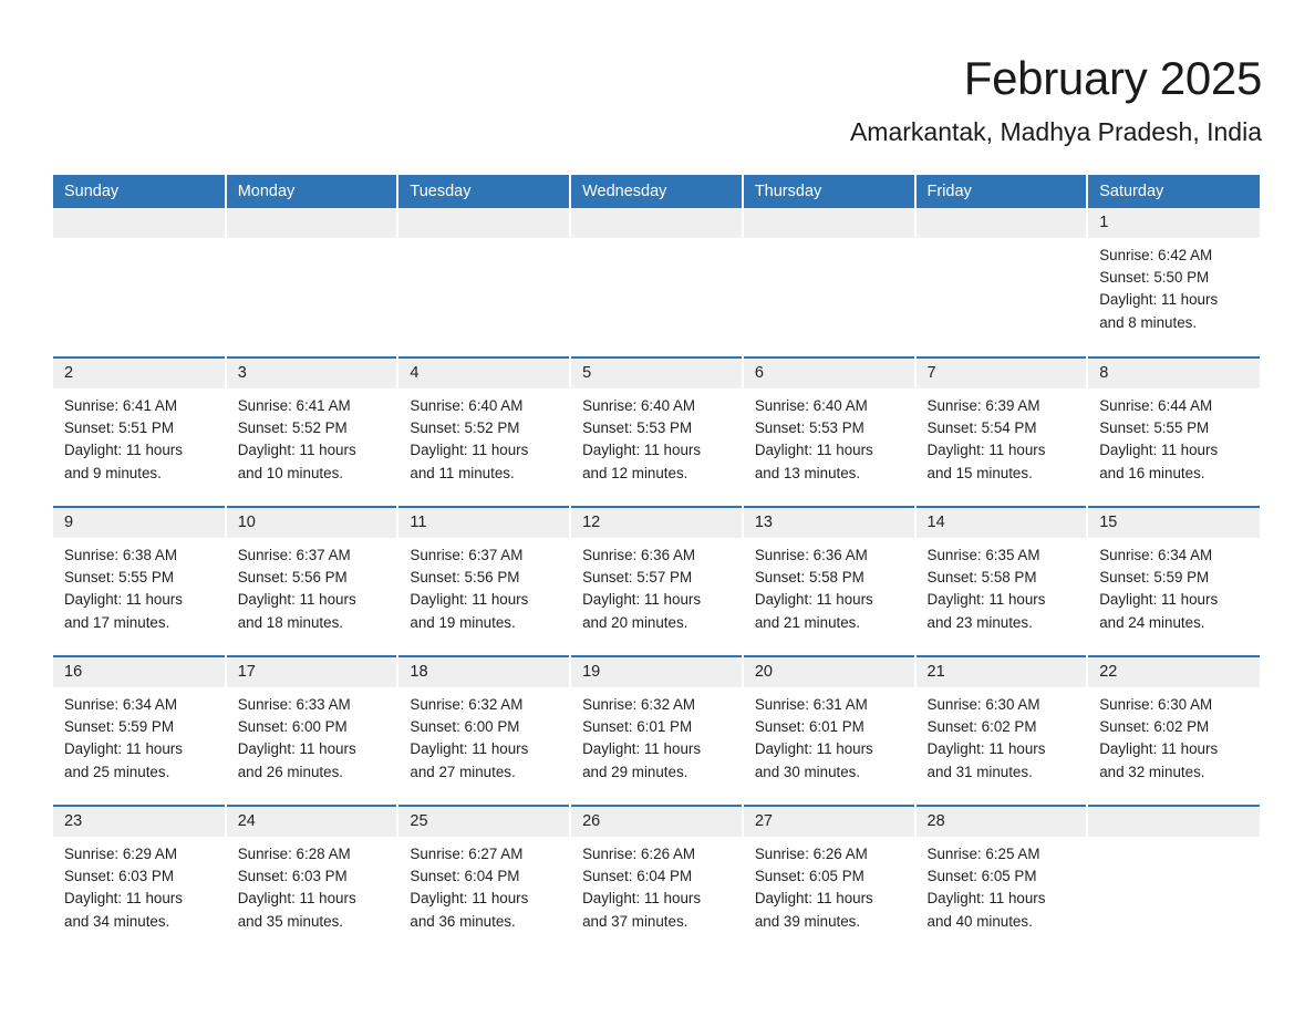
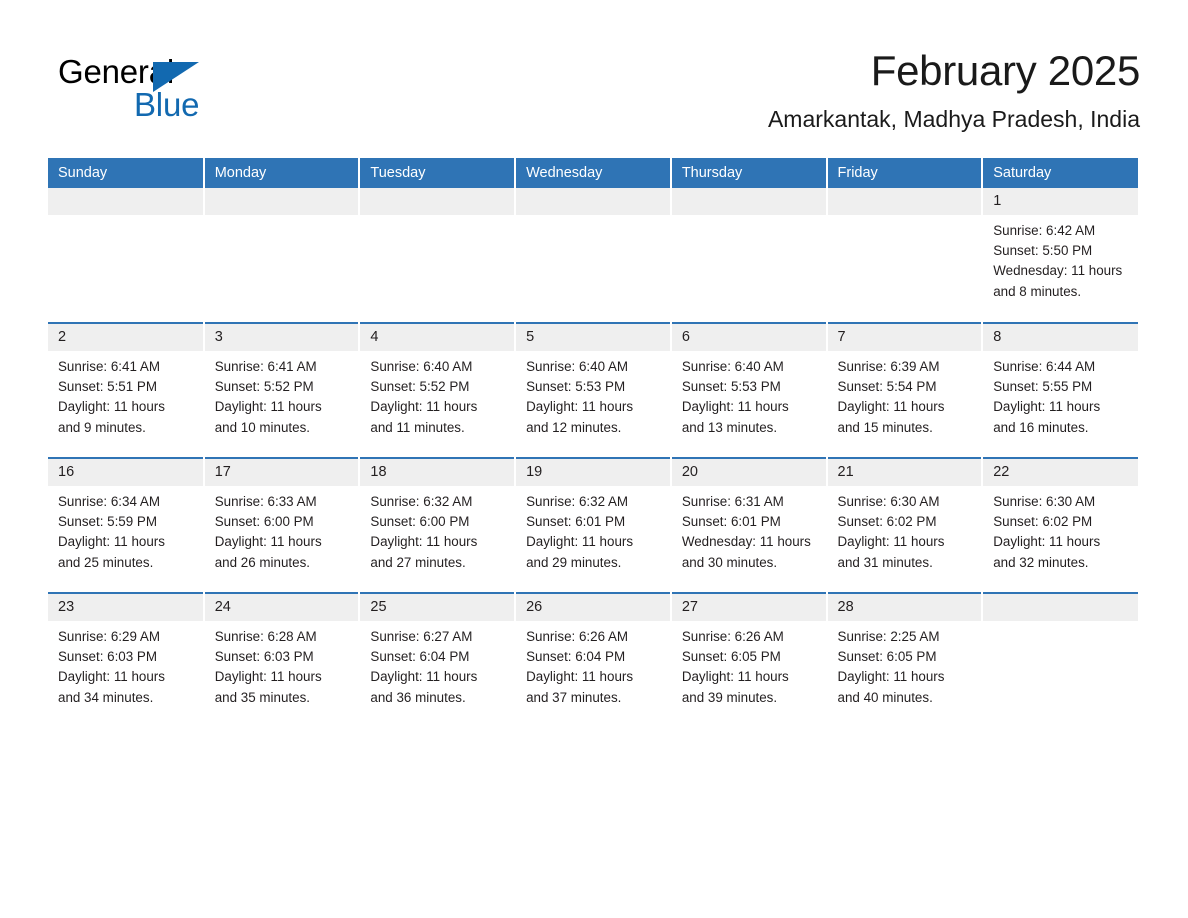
+ General
+ Blue
  February 2025
  Amarkantak, Madhya Pradesh, India
  Sunday	Monday	Tuesday	Wednesday	Thursday	Friday	Saturday
- 						1Sunrise: 6:42 AM Sunset: 5:50 PM Daylight: 11 hours and 8 minutes.
+ 						1Sunrise: 6:42 AM Sunset: 5:50 PM Wednesday: 11 hours and 8 minutes.
  2Sunrise: 6:41 AM Sunset: 5:51 PM Daylight: 11 hours and 9 minutes.	3Sunrise: 6:41 AM Sunset: 5:52 PM Daylight: 11 hours and 10 minutes.	4Sunrise: 6:40 AM Sunset: 5:52 PM Daylight: 11 hours and 11 minutes.	5Sunrise: 6:40 AM Sunset: 5:53 PM Daylight: 11 hours and 12 minutes.	6Sunrise: 6:40 AM Sunset: 5:53 PM Daylight: 11 hours and 13 minutes.	7Sunrise: 6:39 AM Sunset: 5:54 PM Daylight: 11 hours and 15 minutes.	8Sunrise: 6:44 AM Sunset: 5:55 PM Daylight: 11 hours and 16 minutes.
- 9Sunrise: 6:38 AM Sunset: 5:55 PM Daylight: 11 hours and 17 minutes.	10Sunrise: 6:37 AM Sunset: 5:56 PM Daylight: 11 hours and 18 minutes.	11Sunrise: 6:37 AM Sunset: 5:56 PM Daylight: 11 hours and 19 minutes.	12Sunrise: 6:36 AM Sunset: 5:57 PM Daylight: 11 hours and 20 minutes.	13Sunrise: 6:36 AM Sunset: 5:58 PM Daylight: 11 hours and 21 minutes.	14Sunrise: 6:35 AM Sunset: 5:58 PM Daylight: 11 hours and 23 minutes.	15Sunrise: 6:34 AM Sunset: 5:59 PM Daylight: 11 hours and 24 minutes.
- 16Sunrise: 6:34 AM Sunset: 5:59 PM Daylight: 11 hours and 25 minutes.	17Sunrise: 6:33 AM Sunset: 6:00 PM Daylight: 11 hours and 26 minutes.	18Sunrise: 6:32 AM Sunset: 6:00 PM Daylight: 11 hours and 27 minutes.	19Sunrise: 6:32 AM Sunset: 6:01 PM Daylight: 11 hours and 29 minutes.	20Sunrise: 6:31 AM Sunset: 6:01 PM Daylight: 11 hours and 30 minutes.	21Sunrise: 6:30 AM Sunset: 6:02 PM Daylight: 11 hours and 31 minutes.	22Sunrise: 6:30 AM Sunset: 6:02 PM Daylight: 11 hours and 32 minutes.
+ 16Sunrise: 6:34 AM Sunset: 5:59 PM Daylight: 11 hours and 25 minutes.	17Sunrise: 6:33 AM Sunset: 6:00 PM Daylight: 11 hours and 26 minutes.	18Sunrise: 6:32 AM Sunset: 6:00 PM Daylight: 11 hours and 27 minutes.	19Sunrise: 6:32 AM Sunset: 6:01 PM Daylight: 11 hours and 29 minutes.	20Sunrise: 6:31 AM Sunset: 6:01 PM Wednesday: 11 hours and 30 minutes.	21Sunrise: 6:30 AM Sunset: 6:02 PM Daylight: 11 hours and 31 minutes.	22Sunrise: 6:30 AM Sunset: 6:02 PM Daylight: 11 hours and 32 minutes.
- 23Sunrise: 6:29 AM Sunset: 6:03 PM Daylight: 11 hours and 34 minutes.	24Sunrise: 6:28 AM Sunset: 6:03 PM Daylight: 11 hours and 35 minutes.	25Sunrise: 6:27 AM Sunset: 6:04 PM Daylight: 11 hours and 36 minutes.	26Sunrise: 6:26 AM Sunset: 6:04 PM Daylight: 11 hours and 37 minutes.	27Sunrise: 6:26 AM Sunset: 6:05 PM Daylight: 11 hours and 39 minutes.	28Sunrise: 6:25 AM Sunset: 6:05 PM Daylight: 11 hours and 40 minutes.
+ 23Sunrise: 6:29 AM Sunset: 6:03 PM Daylight: 11 hours and 34 minutes.	24Sunrise: 6:28 AM Sunset: 6:03 PM Daylight: 11 hours and 35 minutes.	25Sunrise: 6:27 AM Sunset: 6:04 PM Daylight: 11 hours and 36 minutes.	26Sunrise: 6:26 AM Sunset: 6:04 PM Daylight: 11 hours and 37 minutes.	27Sunrise: 6:26 AM Sunset: 6:05 PM Daylight: 11 hours and 39 minutes.	28Sunrise: 2:25 AM Sunset: 6:05 PM Daylight: 11 hours and 40 minutes.
